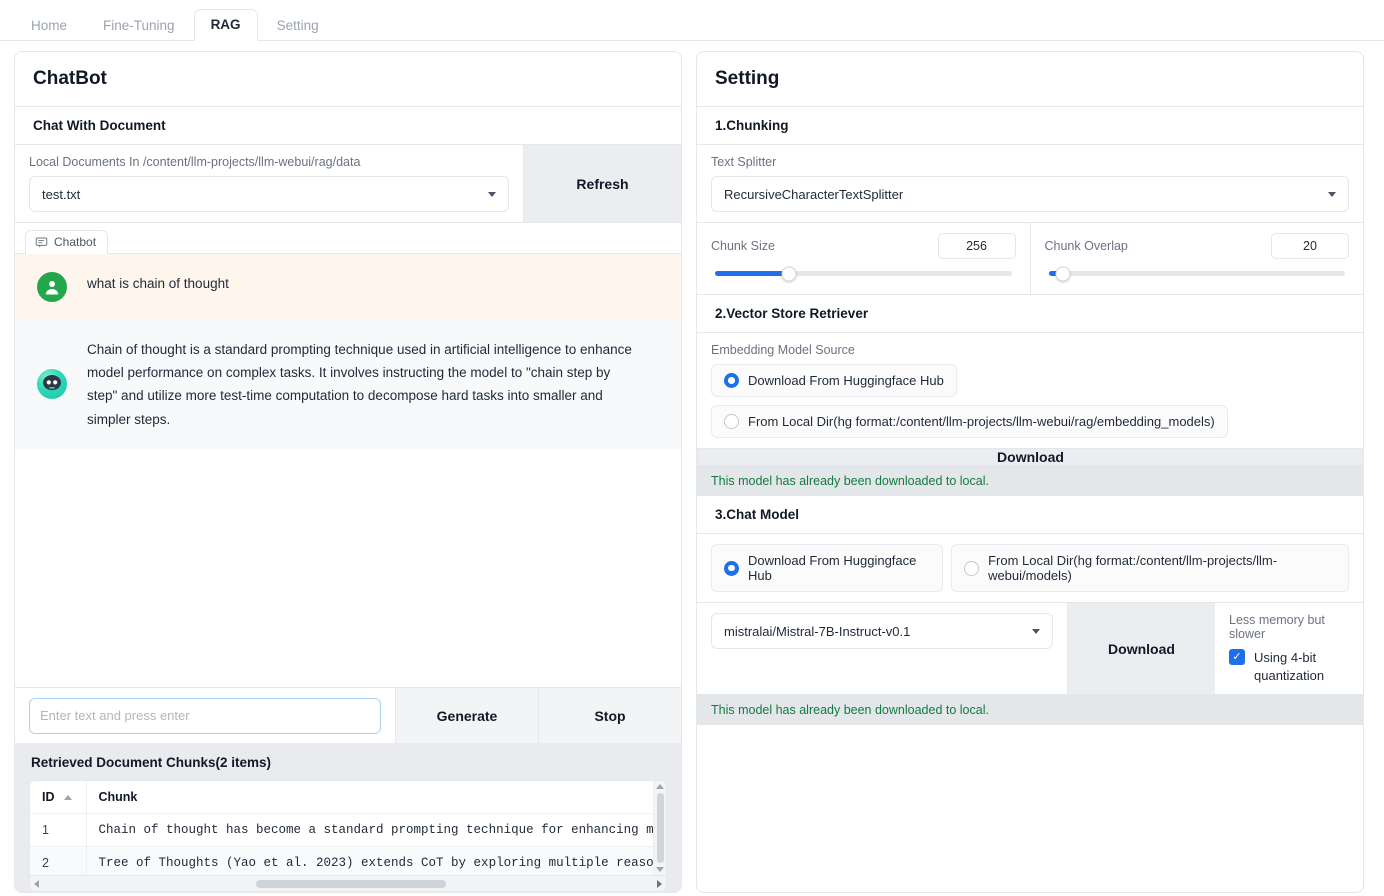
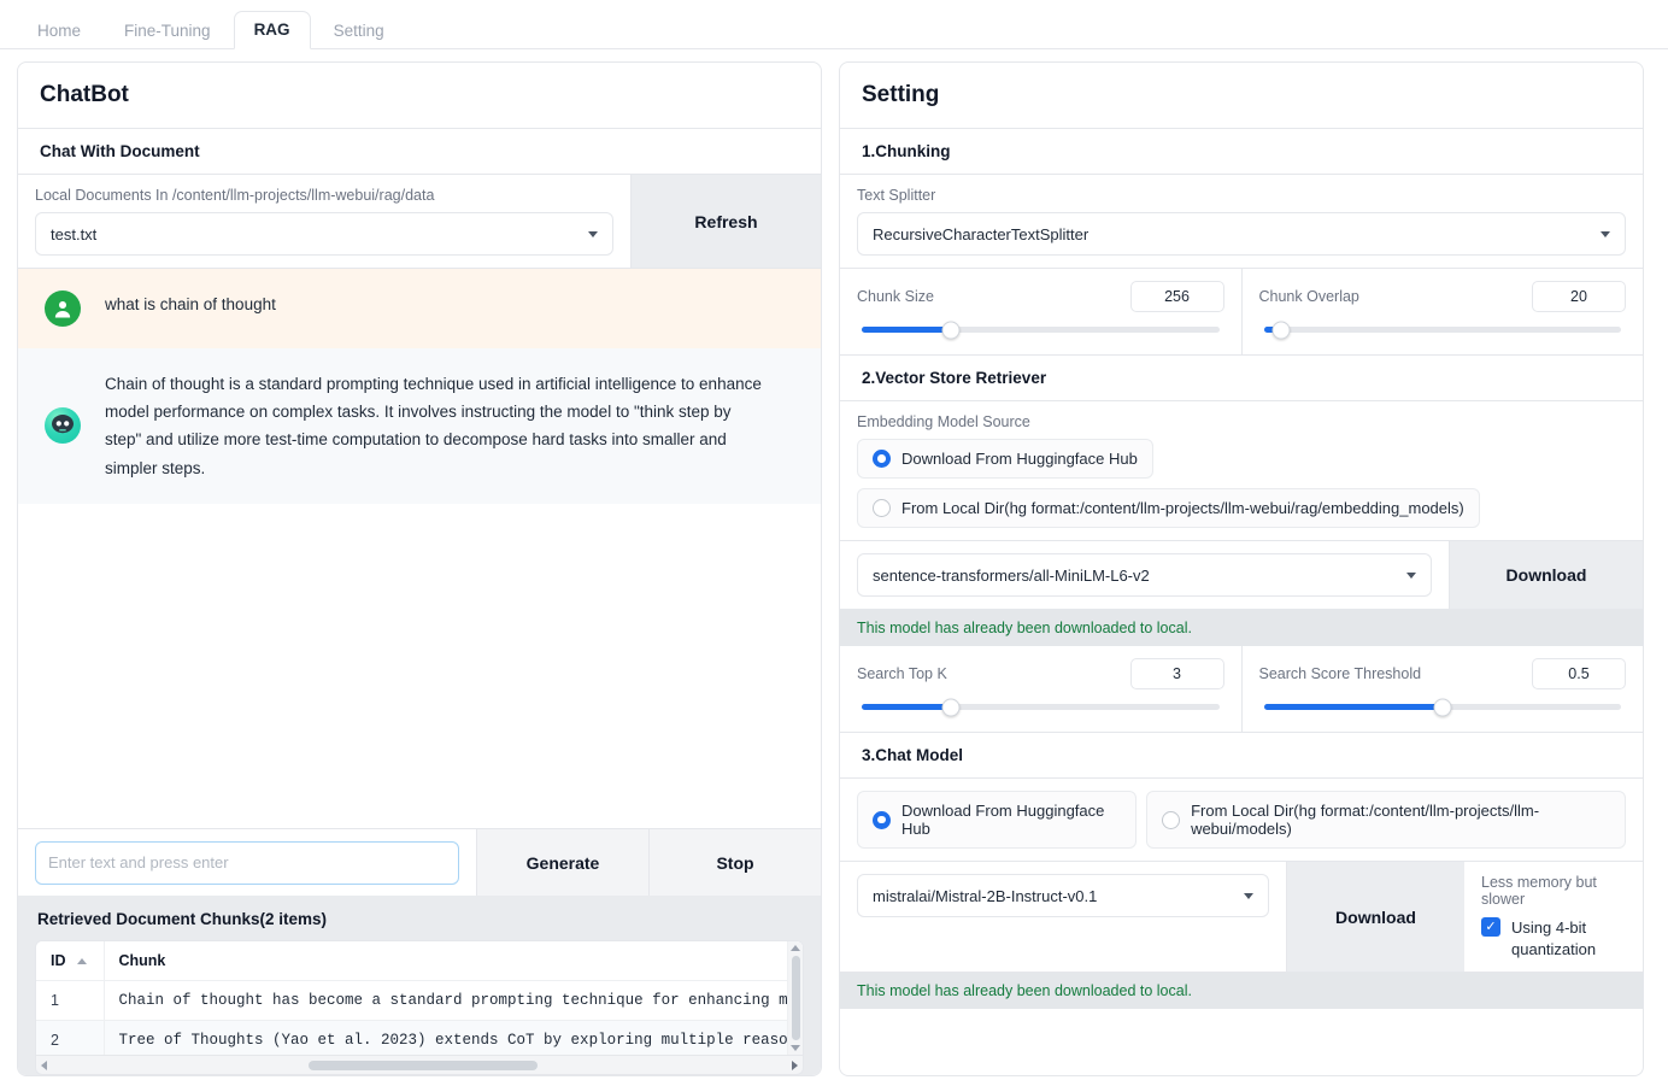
  Home
  Fine-Tuning
  RAG
  Setting
  ChatBot
  Chat With Document
  Local Documents In /content/llm-projects/llm-webui/rag/data
  test.txt
  Refresh
- Chatbot
  what is chain of thought
- Chain of thought is a standard prompting technique used in artificial intelligence to enhance model performance on complex tasks. It involves instructing the model to "chain step by step" and utilize more test-time computation to decompose hard tasks into smaller and simpler steps.
+ Chain of thought is a standard prompting technique used in artificial intelligence to enhance model performance on complex tasks. It involves instructing the model to "think step by step" and utilize more test-time computation to decompose hard tasks into smaller and simpler steps.
  Enter text and press enter
  Generate
  Stop
  Retrieved Document Chunks(2 items)
  ID	Chunk
  1	Chain of thought has become a standard prompting technique for enhancing m
  2	Tree of Thoughts (Yao et al. 2023) extends CoT by exploring multiple reaso
  Setting
  1.Chunking
  Text Splitter
  RecursiveCharacterTextSplitter
  Chunk Size
  256
  Chunk Overlap
  20
  2.Vector Store Retriever
  Embedding Model Source
  Download From Huggingface Hub
  From Local Dir(hg format:/content/llm-projects/llm-webui/rag/embedding_models)
+ sentence-transformers/all-MiniLM-L6-v2
  Download
  This model has already been downloaded to local.
+ Search Top K
+ 3
+ Search Score Threshold
+ 0.5
  3.Chat Model
  Download From Huggingface Hub
  From Local Dir(hg format:/content/llm-projects/llm-webui/models)
- mistralai/Mistral-7B-Instruct-v0.1
+ mistralai/Mistral-2B-Instruct-v0.1
  Download
  Less memory but slower
  ✓
  Using 4-bit quantization
  This model has already been downloaded to local.
